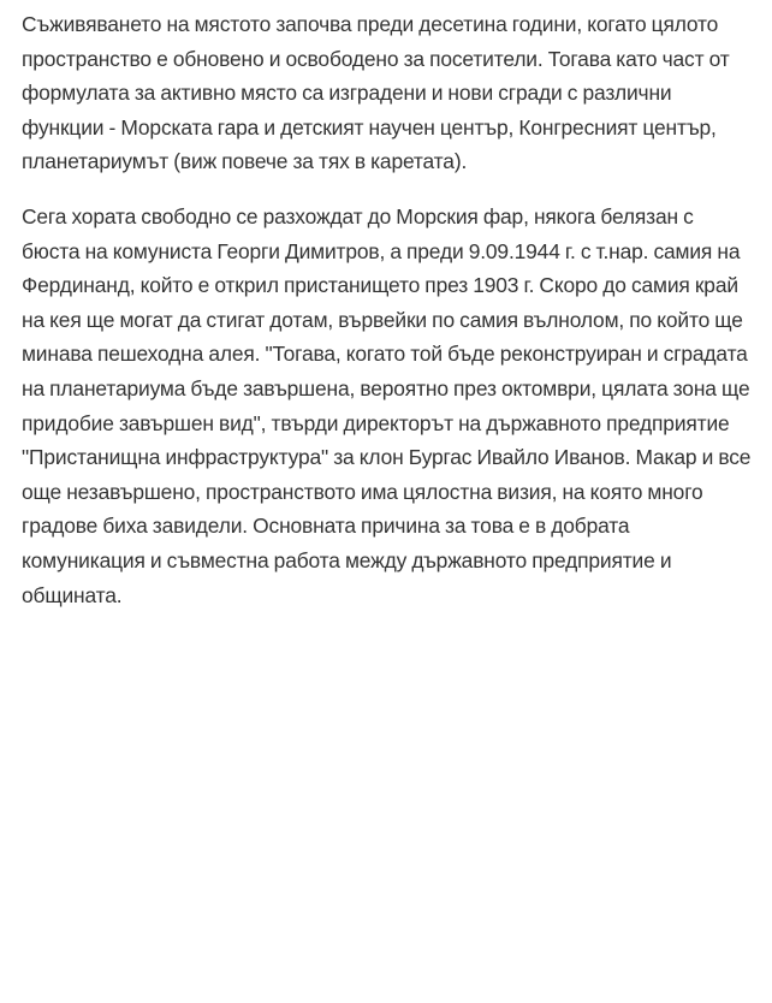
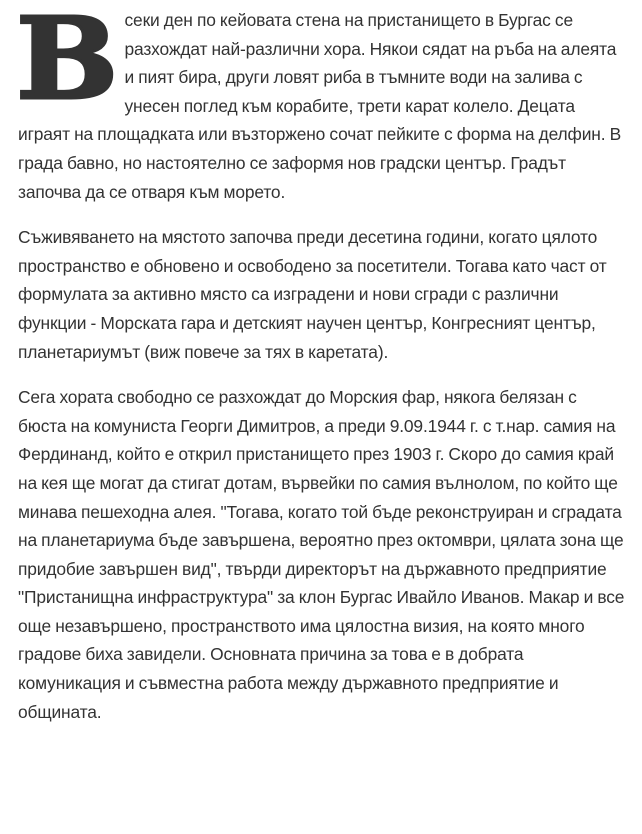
+ В
+ секи ден по кейовата стена на пристанището в Бургас се разхождат най-различни хора. Някои сядат на ръба на алеята и пият бира, други ловят риба в тъмните води на залива с унесен поглед към корабите, трети карат колело. Децата играят на площадката или възторжено сочат пейките с форма на делфин. В града бавно, но настоятелно се заформя нов градски център. Градът започва да се отваря към морето.
  Съживяването на мястото започва преди десетина години, когато цялото пространство е обновено и освободено за посетители. Тогава като част от формулата за активно място са изградени и нови сгради с различни функции - Морската гара и детският научен център, Конгресният център, планетариумът (виж повече за тях в каретата).
  Сега хората свободно се разхождат до Морския фар, някога белязан с бюста на комуниста Георги Димитров, а преди 9.09.1944 г. с т.нар. самия на Фердинанд, който е открил пристанището през 1903 г. Скоро до самия край на кея ще могат да стигат дотам, вървейки по самия вълнолом, по който ще минава пешеходна алея. "Тогава, когато той бъде реконструиран и сградата на планетариума бъде завършена, вероятно през октомври, цялата зона ще придобие завършен вид", твърди директорът на държавното предприятие "Пристанищна инфраструктура" за клон Бургас Ивайло Иванов. Макар и все още незавършено, пространството има цялостна визия, на която много градове биха завидели. Основната причина за това е в добрата комуникация и съвместна работа между държавното предприятие и общината.
